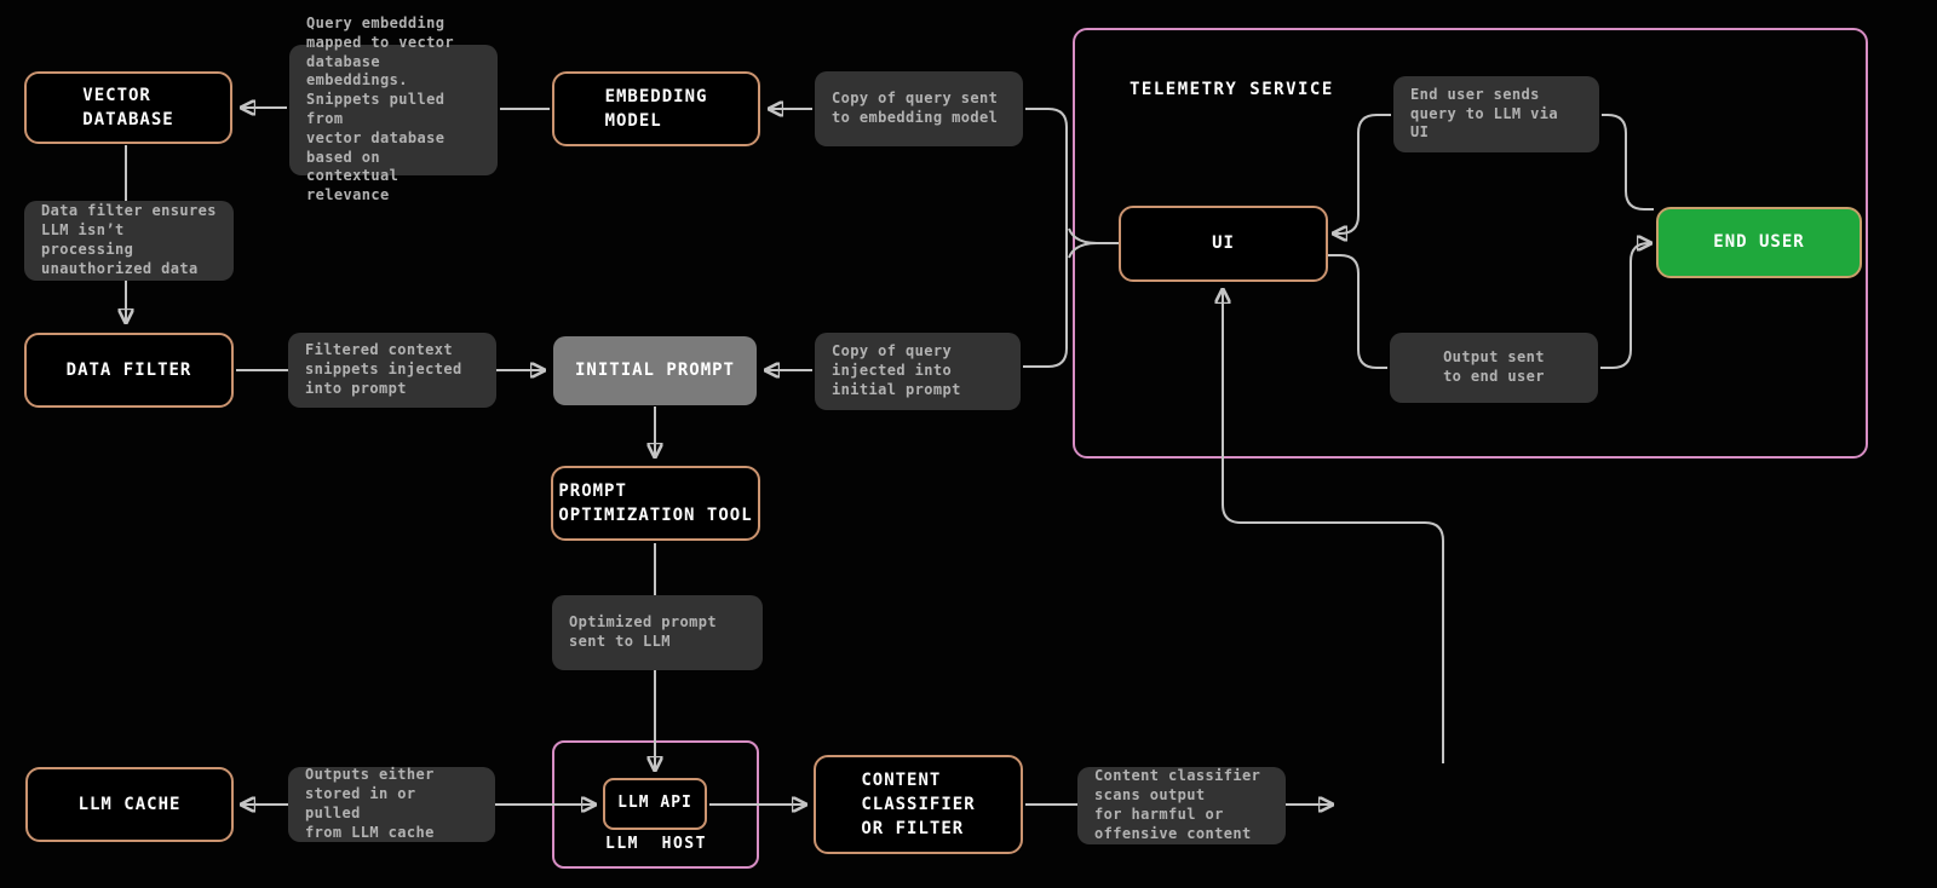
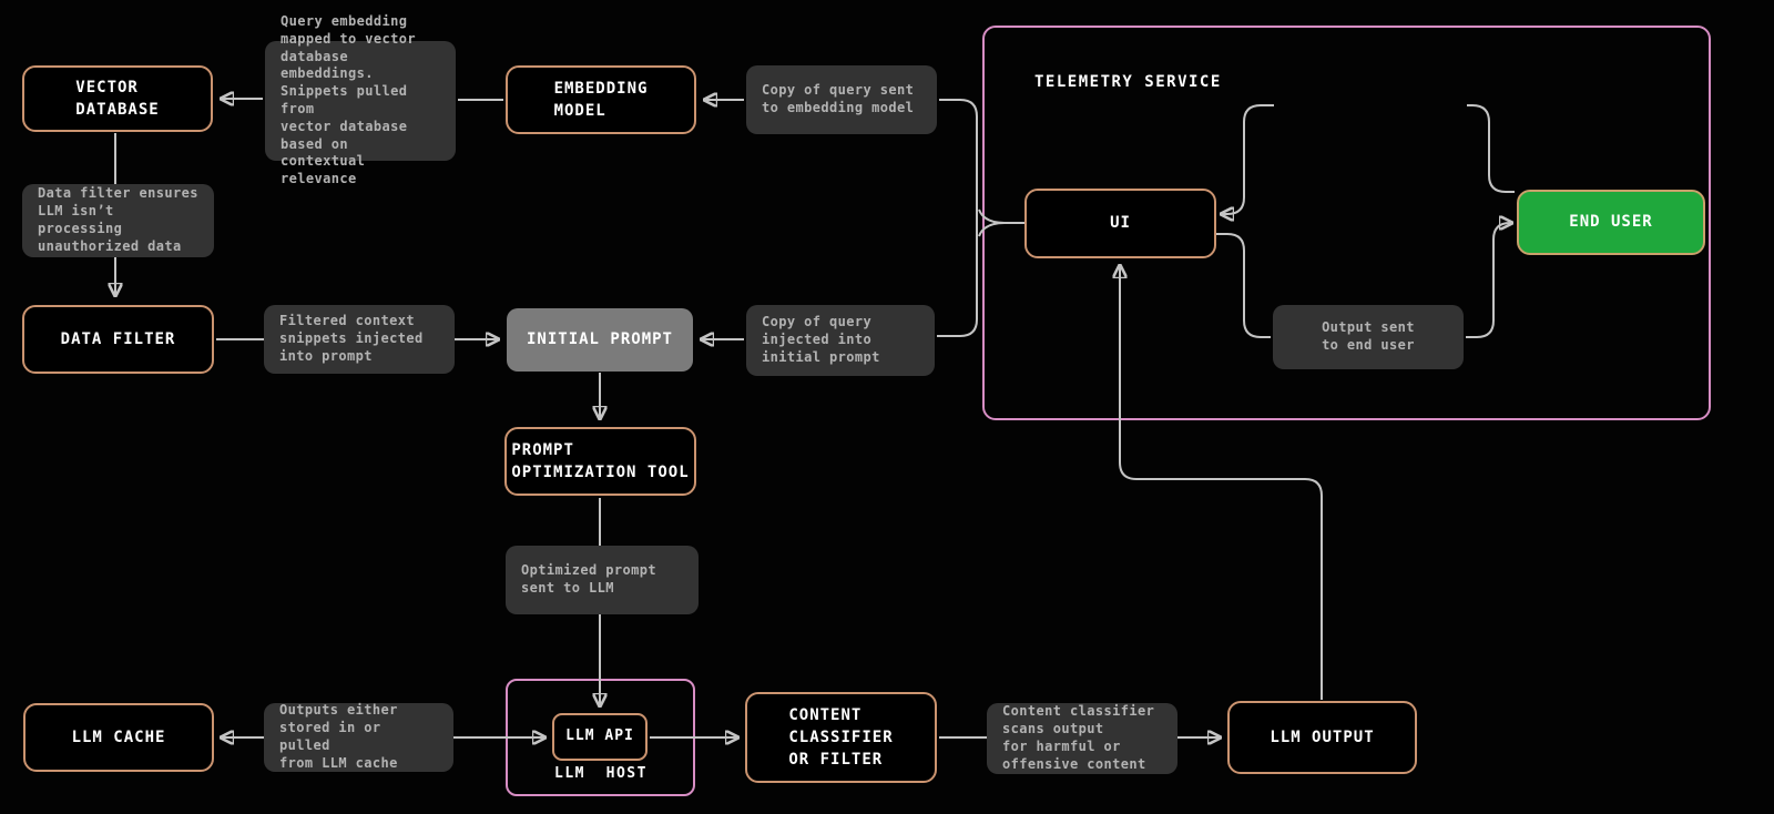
  VECTOR
  DATABASE
  Query embedding
  mapped to vector
  database embeddings.
  Snippets pulled from
  vector database
  based on contextual
  relevance
  EMBEDDING
  MODEL
  Copy of query sent
  to embedding model
  TELEMETRY SERVICE
- End user sends
- query to LLM via UI
  UI
  END USER
  Output sent
  to end user
  Data filter ensures
  LLM isn’t processing
  unauthorized data
  DATA FILTER
  Filtered context
  snippets injected
  into prompt
  INITIAL PROMPT
  Copy of query
  injected into
  initial prompt
  PROMPT
  OPTIMIZATION TOOL
  Optimized prompt
  sent to LLM
  LLM CACHE
  Outputs either
  stored in or pulled
  from LLM cache
  LLM API
  LLM HOST
  CONTENT
  CLASSIFIER
  OR FILTER
  Content classifier
  scans output
  for harmful or
  offensive content
+ LLM OUTPUT
